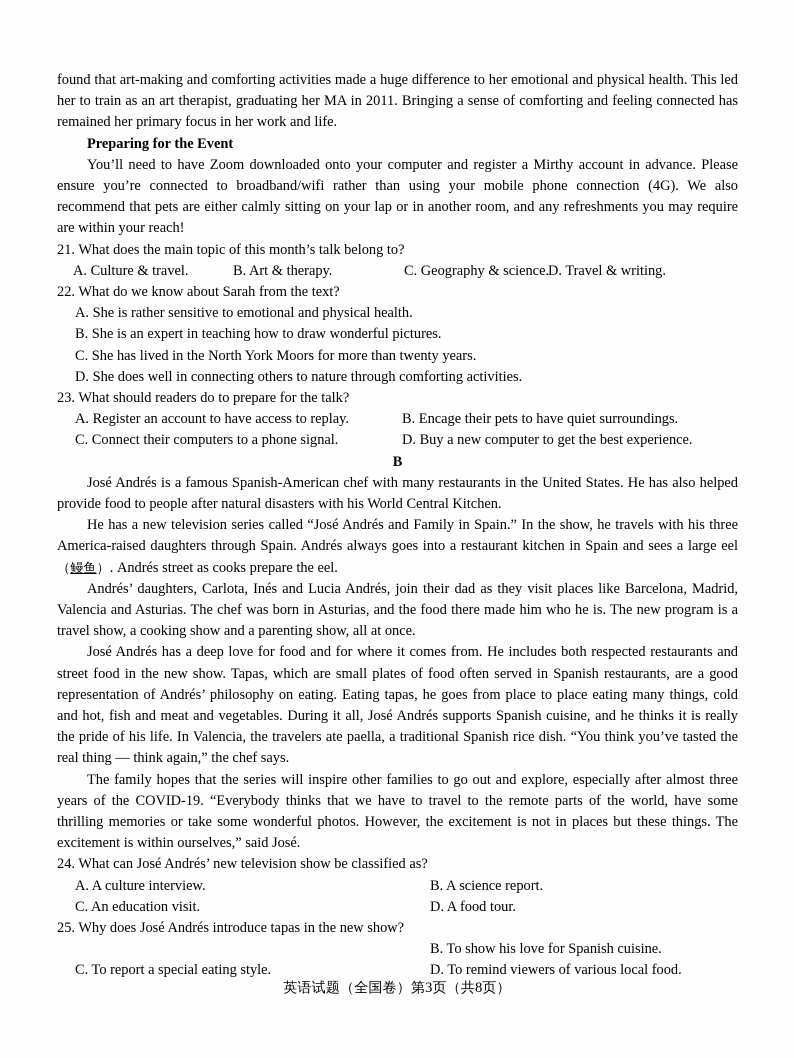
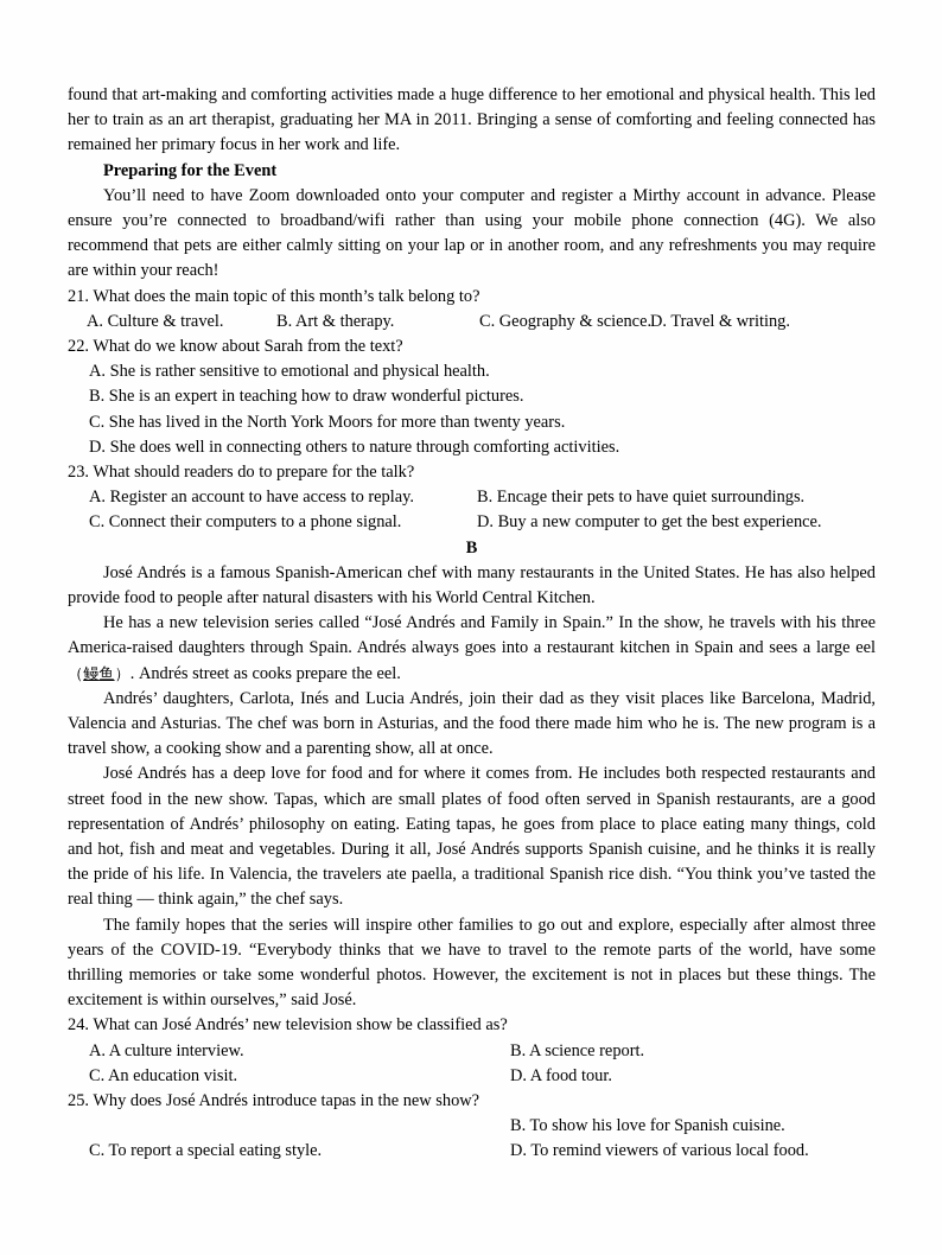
  found that art-making and comforting activities made a huge difference to her emotional and physical health. This led her to train as an art therapist, graduating her MA in 2011. Bringing a sense of comforting and feeling connected has remained her primary focus in her work and life.
  Preparing for the Event
  You’ll need to have Zoom downloaded onto your computer and register a Mirthy account in advance. Please ensure you’re connected to broadband/wifi rather than using your mobile phone connection (4G). We also recommend that pets are either calmly sitting on your lap or in another room, and any refreshments you may require are within your reach!
  21. What does the main topic of this month’s talk belong to?
  A. Culture & travel.
  B. Art & therapy.
  C. Geography & science.
  D. Travel & writing.
  22. What do we know about Sarah from the text?
  A. She is rather sensitive to emotional and physical health.
  B. She is an expert in teaching how to draw wonderful pictures.
  C. She has lived in the North York Moors for more than twenty years.
  D. She does well in connecting others to nature through comforting activities.
  23. What should readers do to prepare for the talk?
  A. Register an account to have access to replay.
  B. Encage their pets to have quiet surroundings.
  C. Connect their computers to a phone signal.
  D. Buy a new computer to get the best experience.
  B
  José Andrés is a famous Spanish-American chef with many restaurants in the United States. He has also helped provide food to people after natural disasters with his World Central Kitchen.
  He has a new television series called “José Andrés and Family in Spain.” In the show, he travels with his three America-raised daughters through Spain. Andrés always goes into a restaurant kitchen in Spain and sees a large eel（鳗鱼）. Andrés street as cooks prepare the eel.
  Andrés’ daughters, Carlota, Inés and Lucia Andrés, join their dad as they visit places like Barcelona, Madrid, Valencia and Asturias. The chef was born in Asturias, and the food there made him who he is. The new program is a travel show, a cooking show and a parenting show, all at once.
  José Andrés has a deep love for food and for where it comes from. He includes both respected restaurants and street food in the new show. Tapas, which are small plates of food often served in Spanish restaurants, are a good representation of Andrés’ philosophy on eating. Eating tapas, he goes from place to place eating many things, cold and hot, fish and meat and vegetables. During it all, José Andrés supports Spanish cuisine, and he thinks it is really the pride of his life. In Valencia, the travelers ate paella, a traditional Spanish rice dish. “You think you’ve tasted the real thing — think again,” the chef says.
  The family hopes that the series will inspire other families to go out and explore, especially after almost three years of the COVID-19. “Everybody thinks that we have to travel to the remote parts of the world, have some thrilling memories or take some wonderful photos. However, the excitement is not in places but these things. The excitement is within ourselves,” said José.
  24. What can José Andrés’ new television show be classified as?
  A. A culture interview.
  B. A science report.
  C. An education visit.
  D. A food tour.
  25. Why does José Andrés introduce tapas in the new show?
  B. To show his love for Spanish cuisine.
  C. To report a special eating style.
  D. To remind viewers of various local food.
- 英语试题（全国卷）第3页（共8页）
